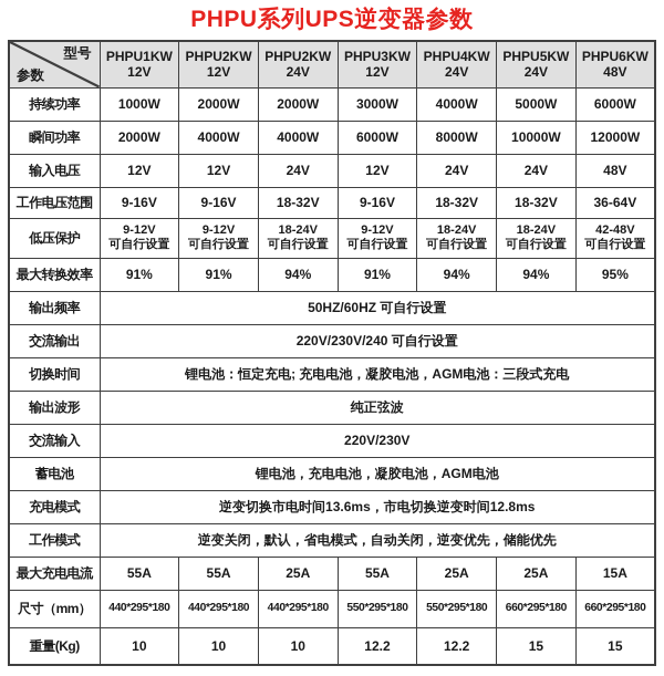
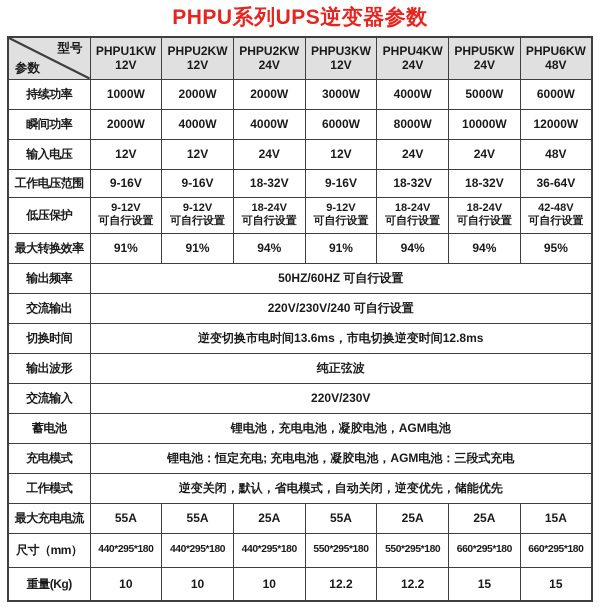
  PHPU系列UPS逆变器参数
  型号 参数	PHPU1KW 12V	PHPU2KW 12V	PHPU2KW 24V	PHPU3KW 12V	PHPU4KW 24V	PHPU5KW 24V	PHPU6KW 48V
  持续功率	1000W	2000W	2000W	3000W	4000W	5000W	6000W
  瞬间功率	2000W	4000W	4000W	6000W	8000W	10000W	12000W
  输入电压	12V	12V	24V	12V	24V	24V	48V
  工作电压范围	9-16V	9-16V	18-32V	9-16V	18-32V	18-32V	36-64V
  低压保护	9-12V 可自行设置	9-12V 可自行设置	18-24V 可自行设置	9-12V 可自行设置	18-24V 可自行设置	18-24V 可自行设置	42-48V 可自行设置
  最大转换效率	91%	91%	94%	91%	94%	94%	95%
  输出频率	50HZ/60HZ 可自行设置
  交流输出	220V/230V/240 可自行设置
- 切换时间	锂电池：恒定充电; 充电电池，凝胶电池，AGM电池：三段式充电
+ 切换时间	逆变切换市电时间13.6ms，市电切换逆变时间12.8ms
  输出波形	纯正弦波
  交流输入	220V/230V
  蓄电池	锂电池，充电电池，凝胶电池，AGM电池
- 充电模式	逆变切换市电时间13.6ms，市电切换逆变时间12.8ms
+ 充电模式	锂电池：恒定充电; 充电电池，凝胶电池，AGM电池：三段式充电
  工作模式	逆变关闭，默认，省电模式，自动关闭，逆变优先，储能优先
  最大充电电流	55A	55A	25A	55A	25A	25A	15A
  尺寸（mm）	440*295*180	440*295*180	440*295*180	550*295*180	550*295*180	660*295*180	660*295*180
  重量(Kg)	10	10	10	12.2	12.2	15	15
